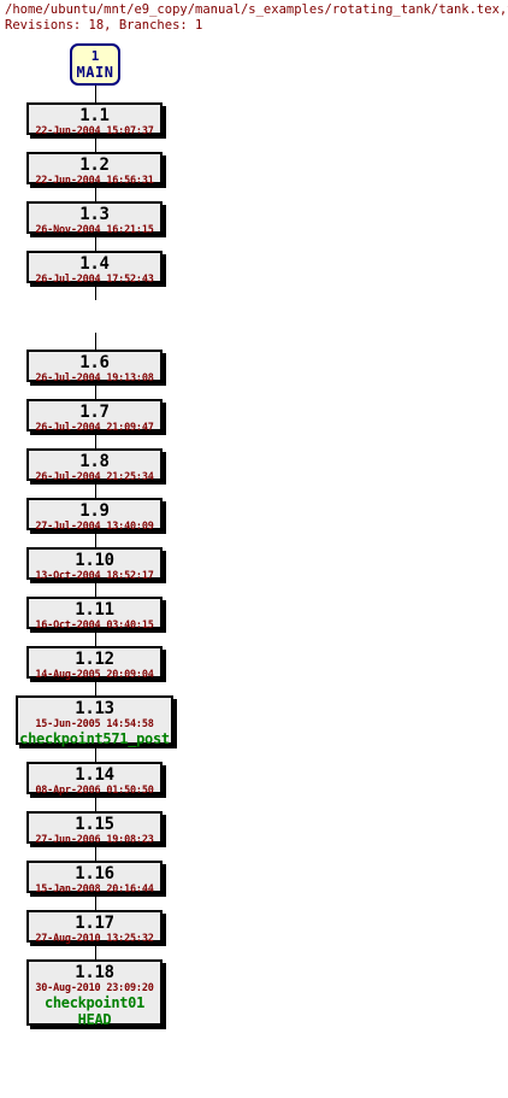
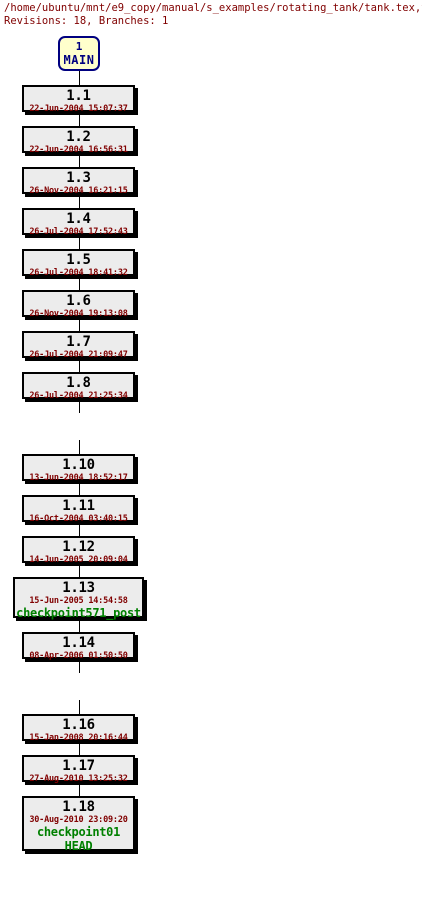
  /home/ubuntu/mnt/e9_copy/manual/s_examples/rotating_tank/tank.tex,
  Revisions: 18, Branches: 1
  1
  MAIN
  1.1
  22-Jun-2004 15:07:37
  1.2
  22-Jun-2004 16:56:31
  1.3
  26-Nov-2004 16:21:15
  1.4
  26-Jul-2004 17:52:43
+ 1.5
+ 26-Jul-2004 18:41:32
  1.6
- 26-Jul-2004 19:13:08
+ 26-Nov-2004 19:13:08
  1.7
  26-Jul-2004 21:09:47
  1.8
  26-Jul-2004 21:25:34
- 1.9
- 27-Jul-2004 13:40:09
  1.10
- 13-Oct-2004 18:52:17
+ 13-Jun-2004 18:52:17
  1.11
  16-Oct-2004 03:40:15
  1.12
- 14-Aug-2005 20:09:04
+ 14-Jun-2005 20:09:04
  1.13
  15-Jun-2005 14:54:58
  checkpoint571_post
  1.14
  08-Apr-2006 01:50:50
- 1.15
- 27-Jun-2006 19:08:23
  1.16
  15-Jan-2008 20:16:44
  1.17
  27-Aug-2010 13:25:32
  1.18
  30-Aug-2010 23:09:20
  checkpoint01
  HEAD
